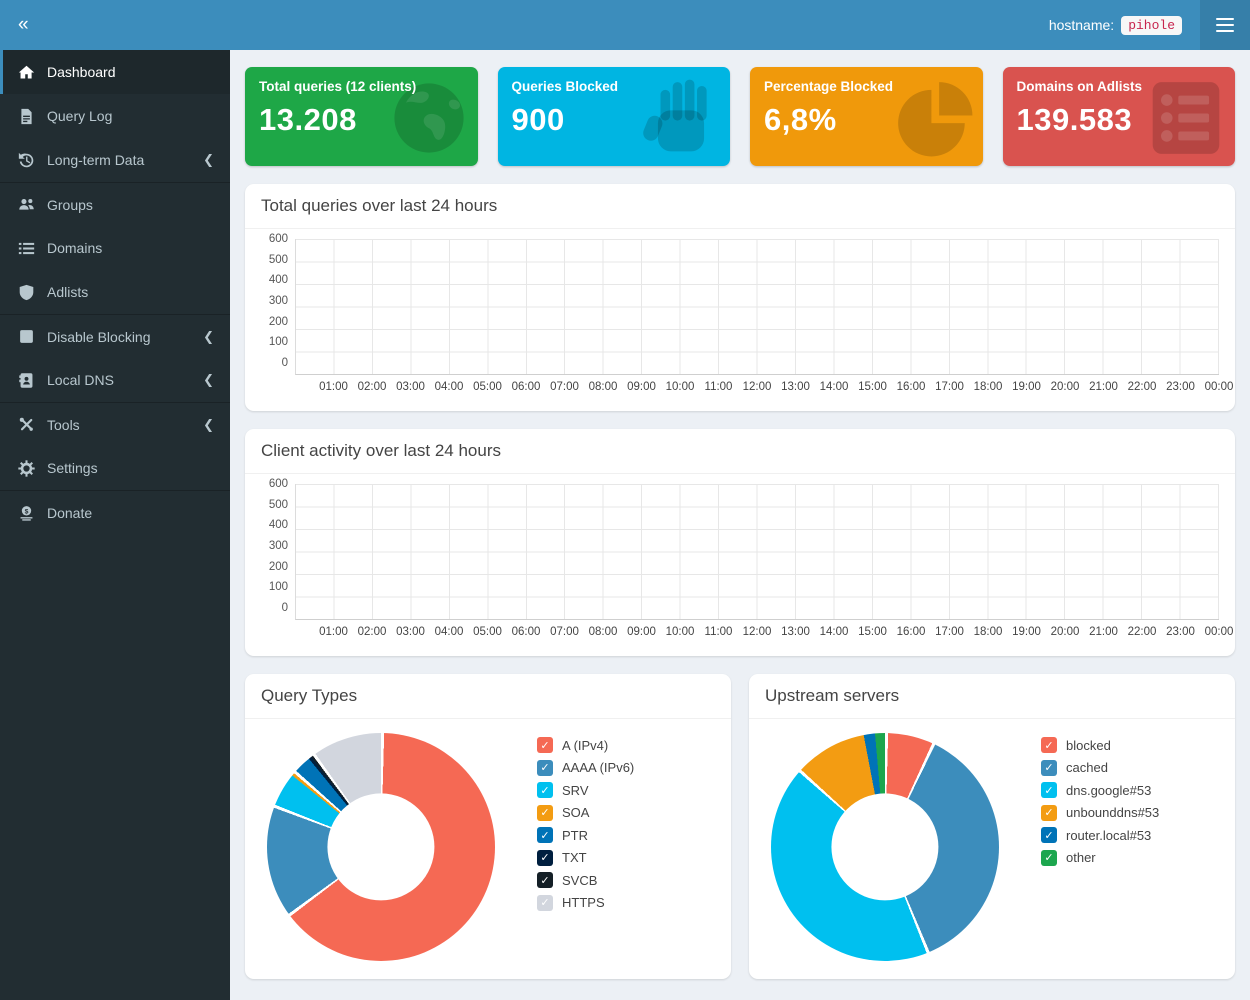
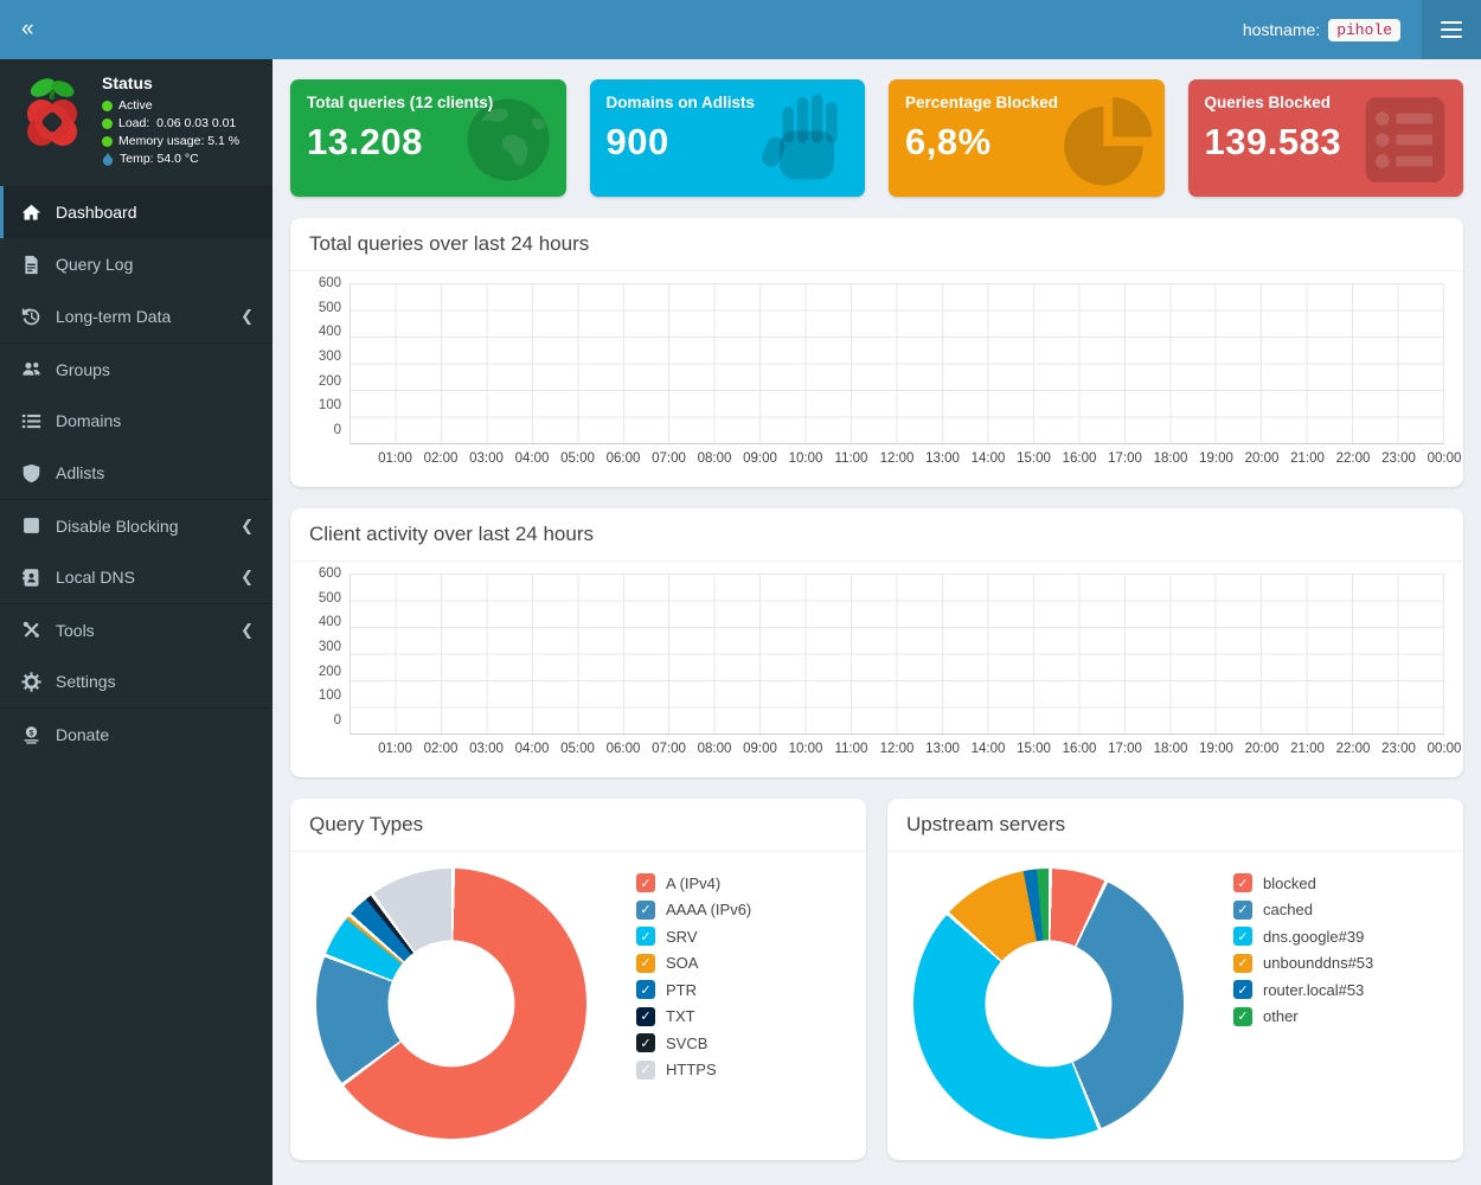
  «
  hostname:
  pihole
+ Status
+ Active
+ Load: 0.06 0.03 0.01
+ Memory usage: 5.1 %
+ Temp: 54.0 °C
  Dashboard
  Query Log
  Long-term Data
  ❮
  Groups
  Domains
  Adlists
  Disable Blocking
  ❮
  Local DNS
  ❮
  Tools
  ❮
  Settings
  Donate
  Total queries (12 clients)
  13.208
- Queries Blocked
+ Domains on Adlists
  900
  Percentage Blocked
  6,8%
- Domains on Adlists
+ Queries Blocked
  139.583
  Total queries over last 24 hours
  600
  500
  400
  300
  200
  100
  0
  01:00
  02:00
  03:00
  04:00
  05:00
  06:00
  07:00
  08:00
  09:00
  10:00
  11:00
  12:00
  13:00
  14:00
  15:00
  16:00
  17:00
  18:00
  19:00
  20:00
  21:00
  22:00
  23:00
  00:00
  Client activity over last 24 hours
  600
  500
  400
  300
  200
  100
  0
  01:00
  02:00
  03:00
  04:00
  05:00
  06:00
  07:00
  08:00
  09:00
  10:00
  11:00
  12:00
  13:00
  14:00
  15:00
  16:00
  17:00
  18:00
  19:00
  20:00
  21:00
  22:00
  23:00
  00:00
  Query Types
  ✓
  A (IPv4)
  ✓
  AAAA (IPv6)
  ✓
  SRV
  ✓
  SOA
  ✓
  PTR
  ✓
  TXT
  ✓
  SVCB
  ✓
  HTTPS
  Upstream servers
  ✓
  blocked
  ✓
  cached
  ✓
- dns.google#53
+ dns.google#39
  ✓
  unbounddns#53
  ✓
  router.local#53
  ✓
  other
